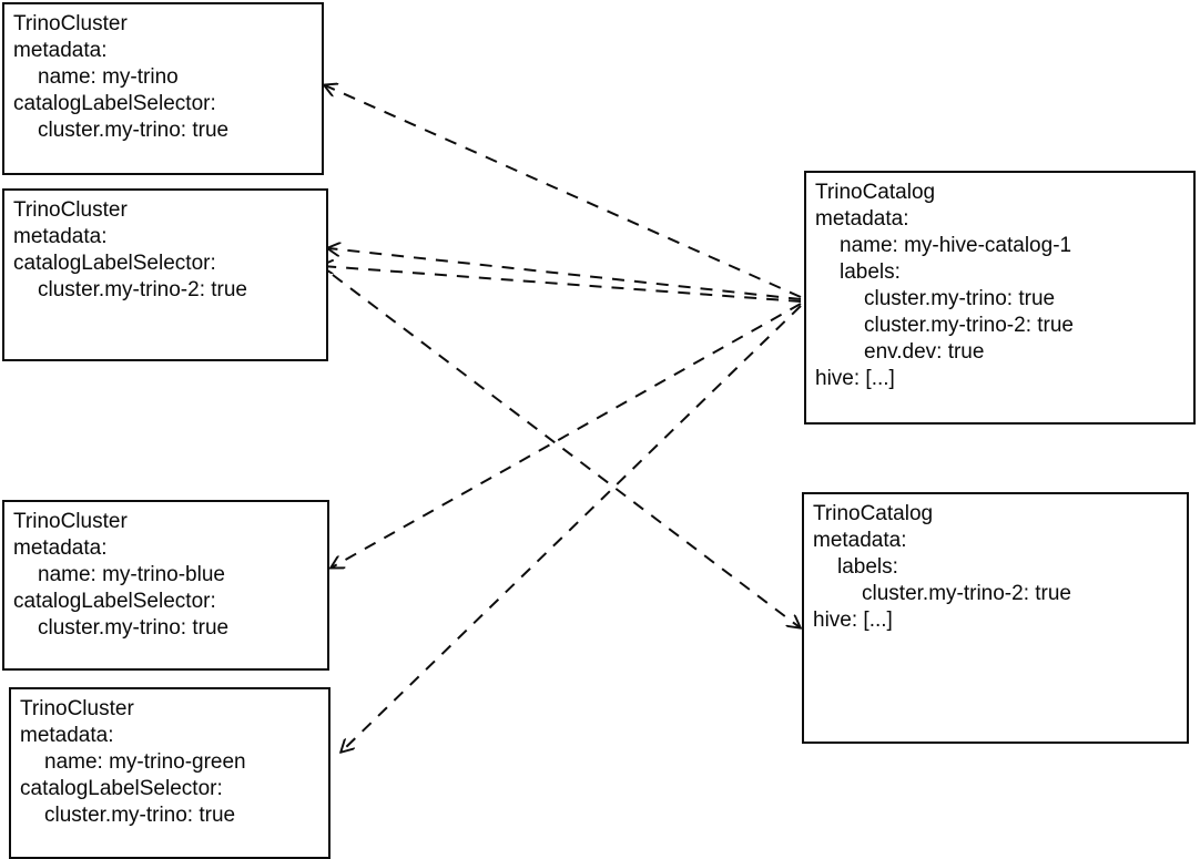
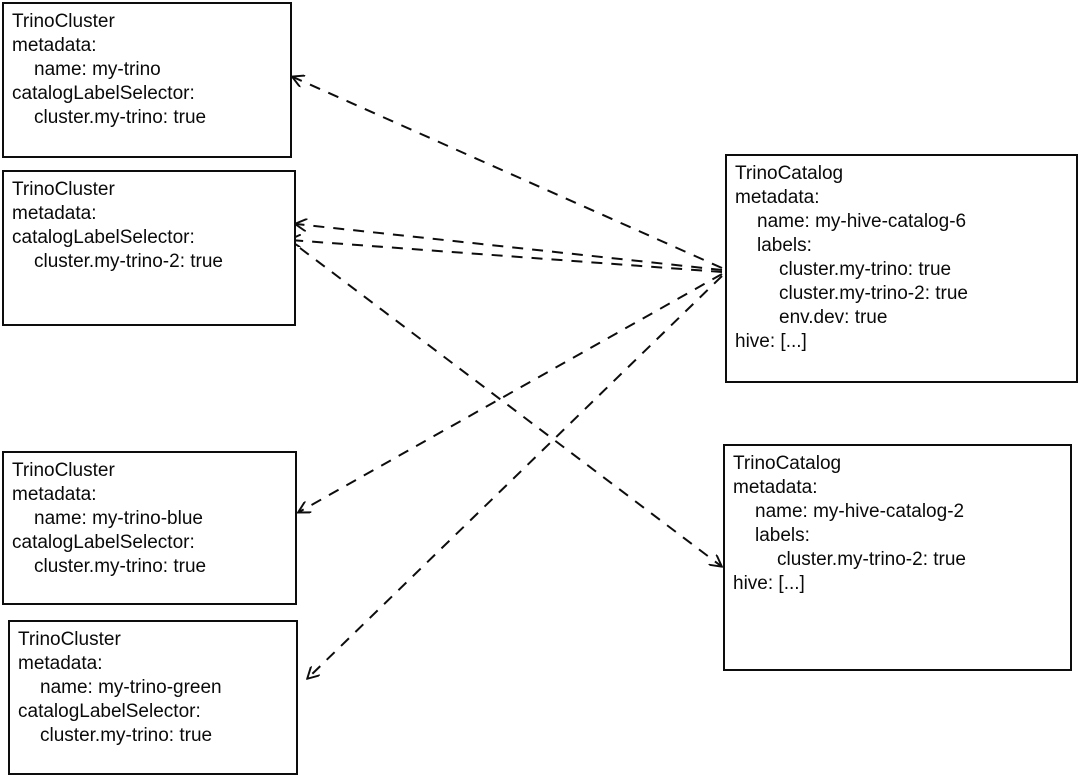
  TrinoCluster
  metadata:
  name: my-trino
  catalogLabelSelector:
  cluster.my-trino: true
  TrinoCluster
  metadata:
  catalogLabelSelector:
  cluster.my-trino-2: true
  TrinoCluster
  metadata:
  name: my-trino-blue
  catalogLabelSelector:
  cluster.my-trino: true
  TrinoCluster
  metadata:
  name: my-trino-green
  catalogLabelSelector:
  cluster.my-trino: true
  TrinoCatalog
  metadata:
- name: my-hive-catalog-1
+ name: my-hive-catalog-6
  labels:
  cluster.my-trino: true
  cluster.my-trino-2: true
  env.dev: true
  hive: [...]
  TrinoCatalog
  metadata:
+ name: my-hive-catalog-2
  labels:
  cluster.my-trino-2: true
  hive: [...]
